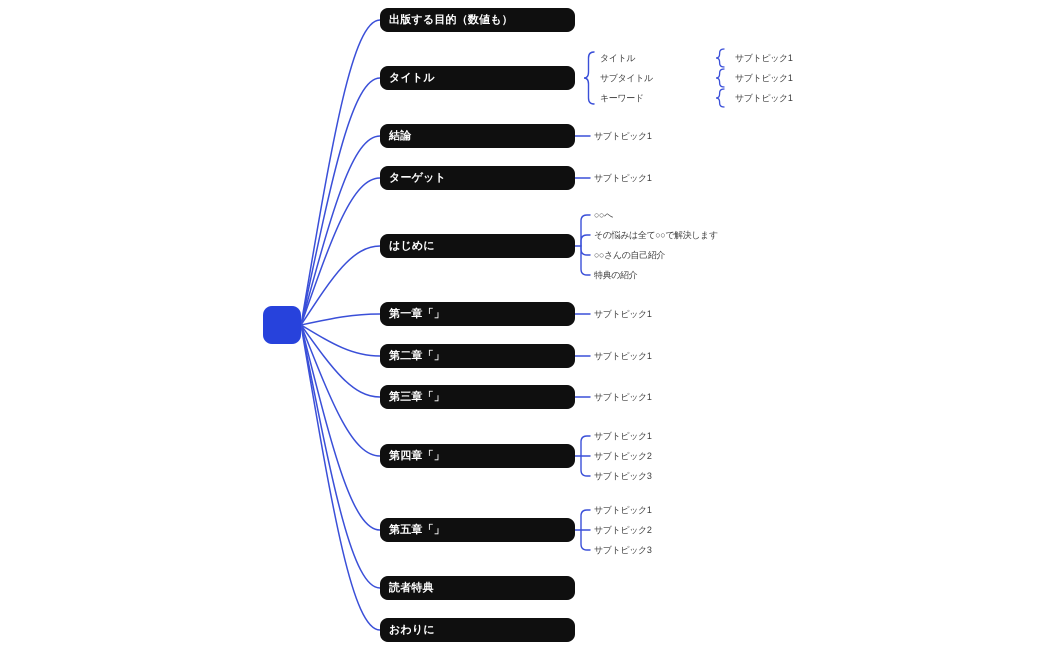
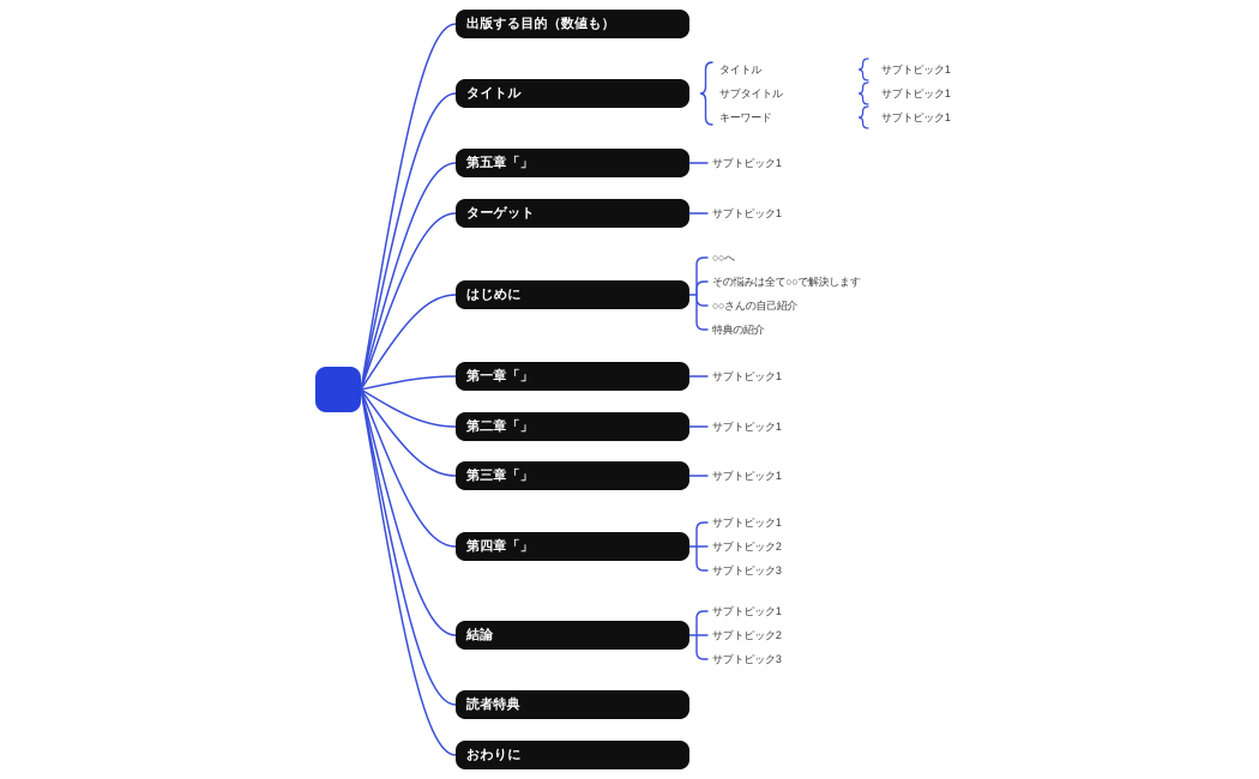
  出版する目的（数値も）
  タイトル
  タイトル
  サブタイトル
  キーワード
  サブトピック1
  サブトピック1
  サブトピック1
- 結論
+ 第五章「」
  サブトピック1
  ターゲット
  サブトピック1
  はじめに
  ○○へ
  その悩みは全て○○で解決します
  ○○さんの自己紹介
  特典の紹介
  第一章「」
  サブトピック1
  第二章「」
  サブトピック1
  第三章「」
  サブトピック1
  第四章「」
  サブトピック1
  サブトピック2
  サブトピック3
- 第五章「」
+ 結論
  サブトピック1
  サブトピック2
  サブトピック3
  読者特典
  おわりに
